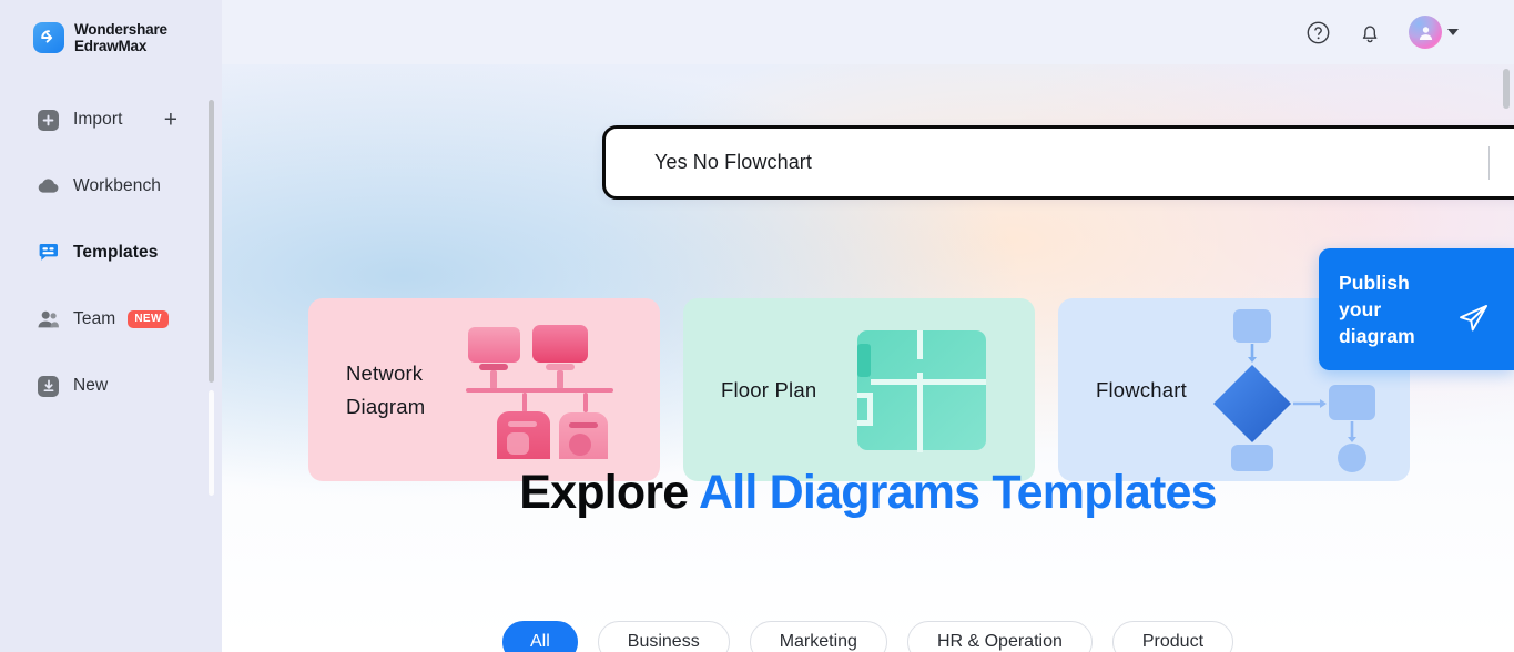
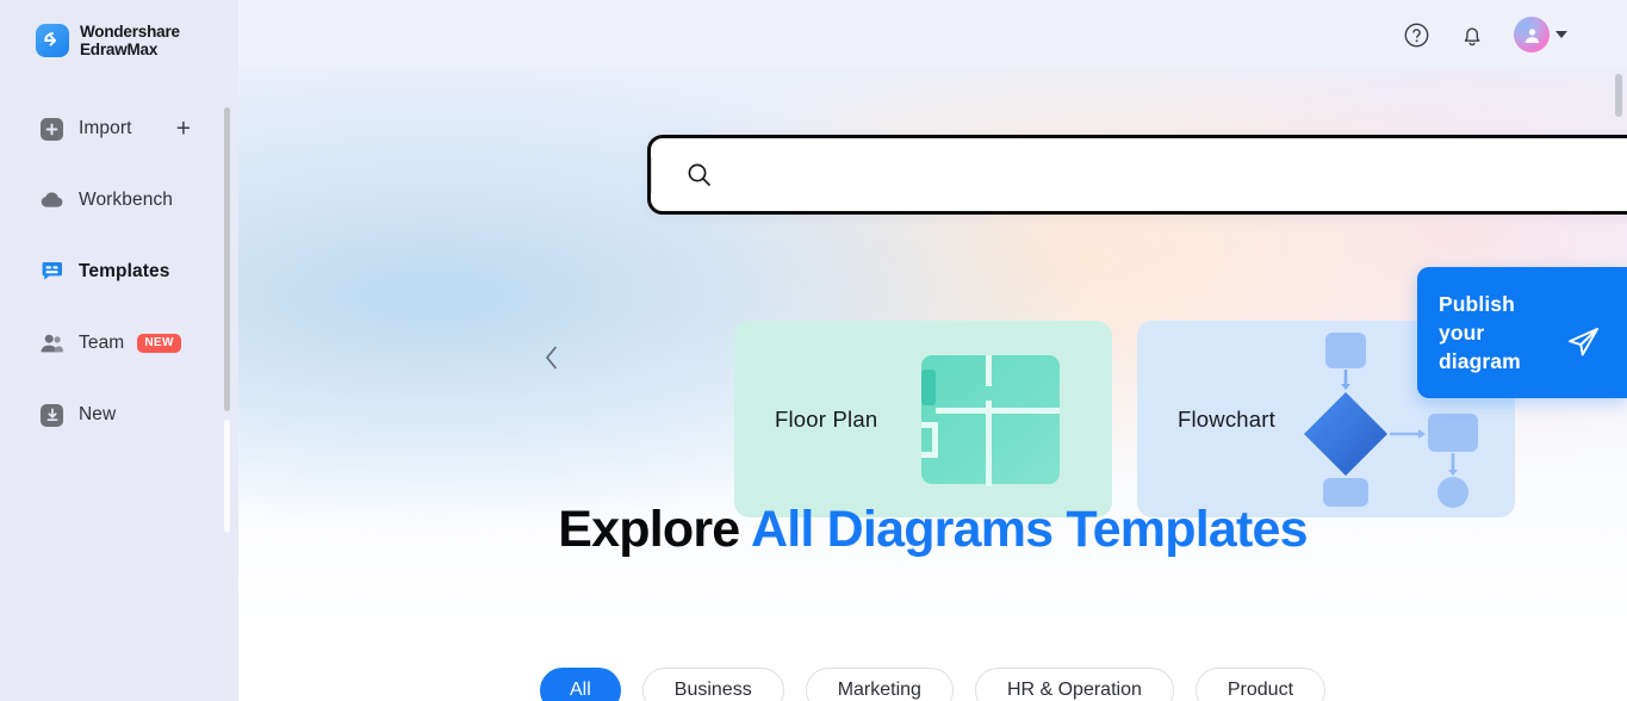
  Wondershare
  EdrawMax
  Import
  +
  Workbench
  Templates
  Team
  NEW
  New
- Yes No Flowchart
- Network
- Diagram
  Floor Plan
  Flowchart
  Publish
  your
  diagram
  Explore All Diagrams Templates
  All
  Business
  Marketing
  HR & Operation
  Product
